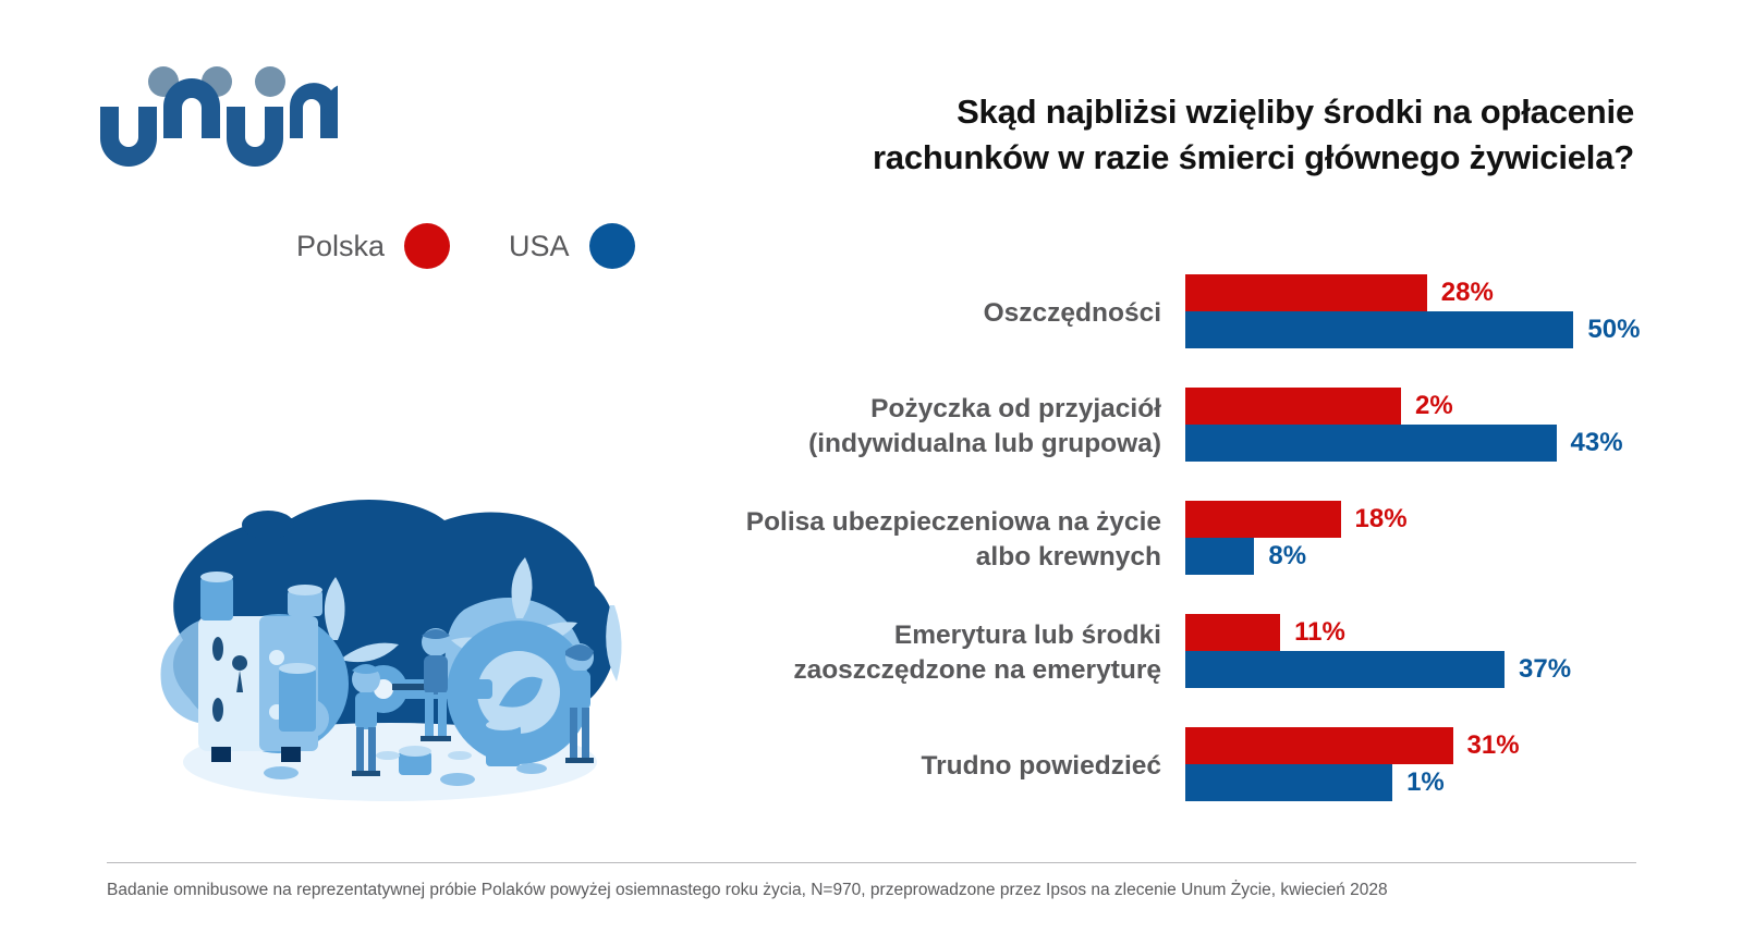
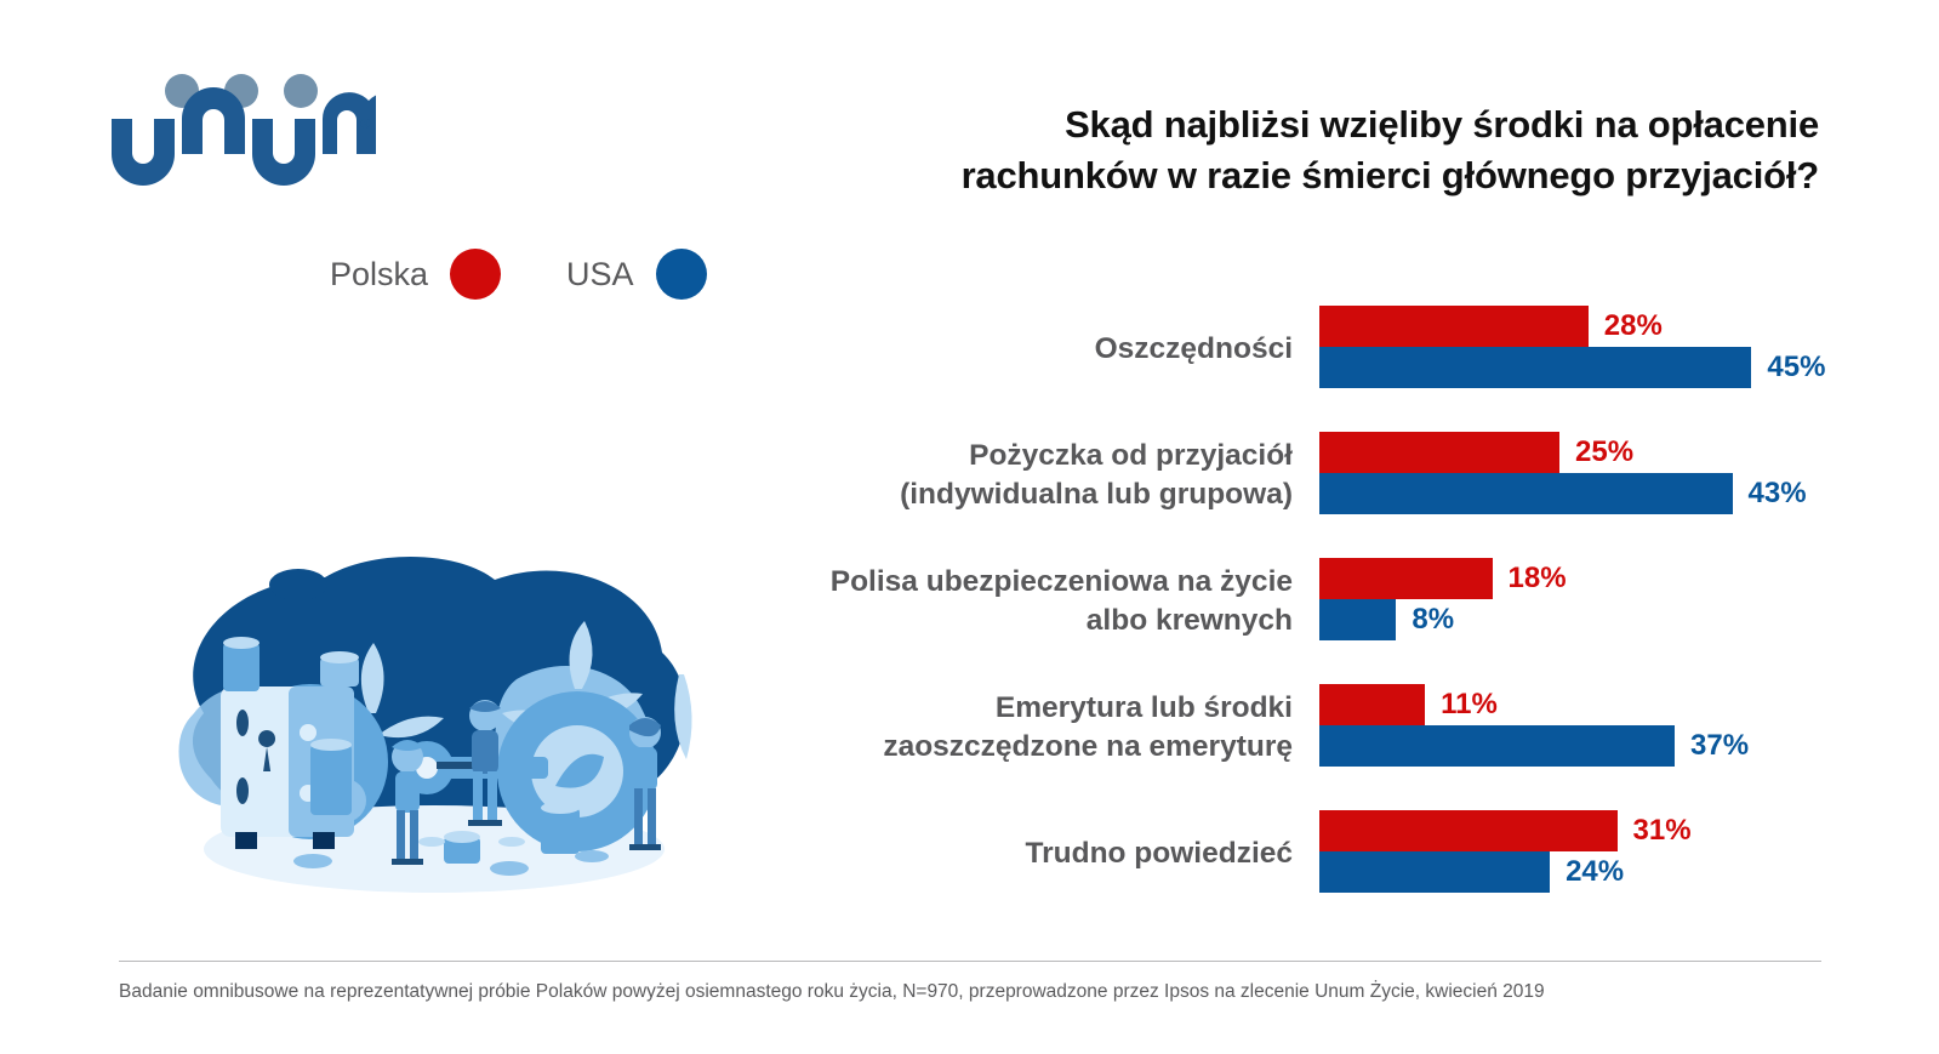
  Skąd najbliżsi wzięliby środki na opłacenie
- rachunków w razie śmierci głównego żywiciela?
+ rachunków w razie śmierci głównego przyjaciół?
  Polska
  USA
  Oszczędności
  28%
- 50%
+ 45%
  Pożyczka od przyjaciół
  (indywidualna lub grupowa)
- 2%
+ 25%
  43%
  Polisa ubezpieczeniowa na życie
  albo krewnych
  18%
  8%
  Emerytura lub środki
  zaoszczędzone na emeryturę
  11%
  37%
  Trudno powiedzieć
  31%
- 1%
+ 24%
- Badanie omnibusowe na reprezentatywnej próbie Polaków powyżej osiemnastego roku życia, N=970, przeprowadzone przez Ipsos na zlecenie Unum Życie, kwiecień 2028
+ Badanie omnibusowe na reprezentatywnej próbie Polaków powyżej osiemnastego roku życia, N=970, przeprowadzone przez Ipsos na zlecenie Unum Życie, kwiecień 2019
